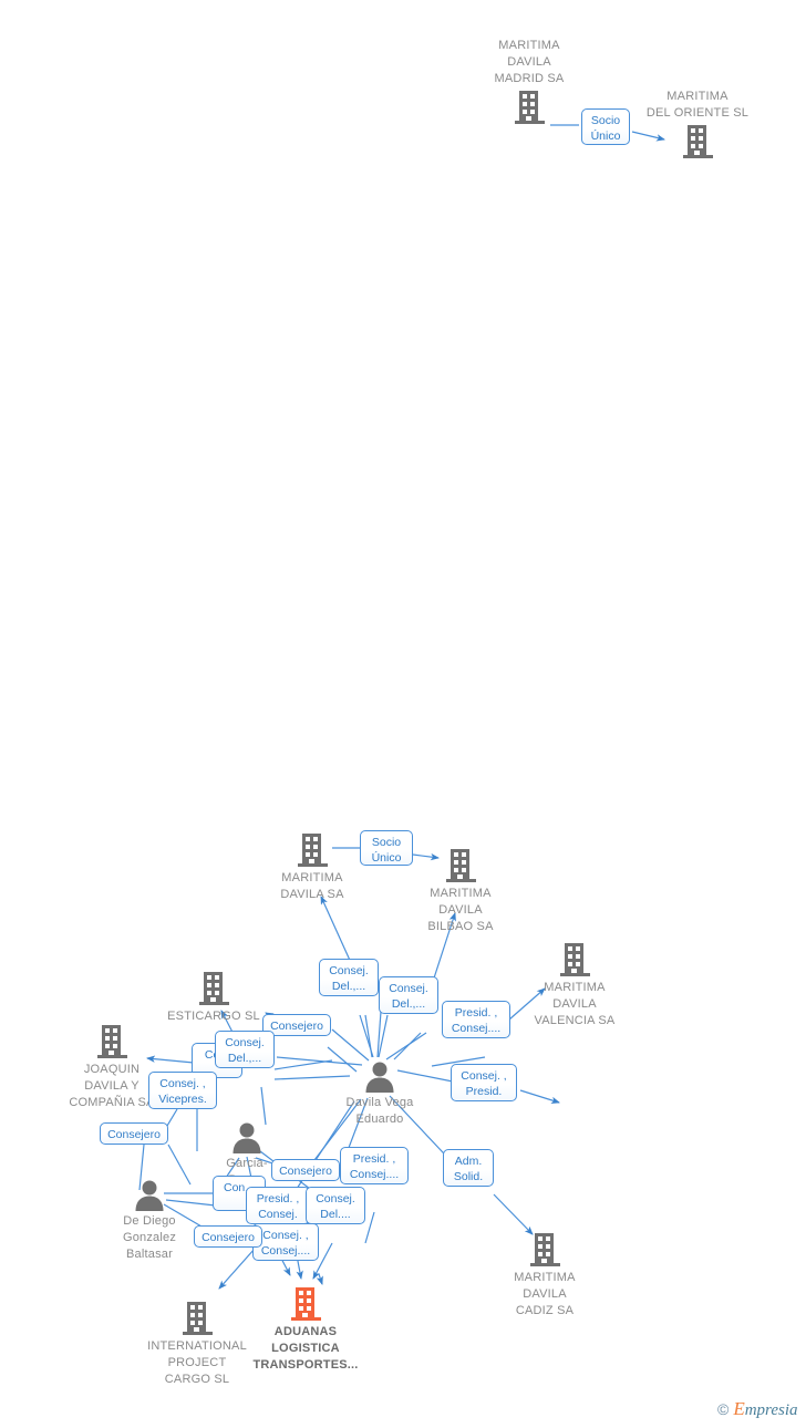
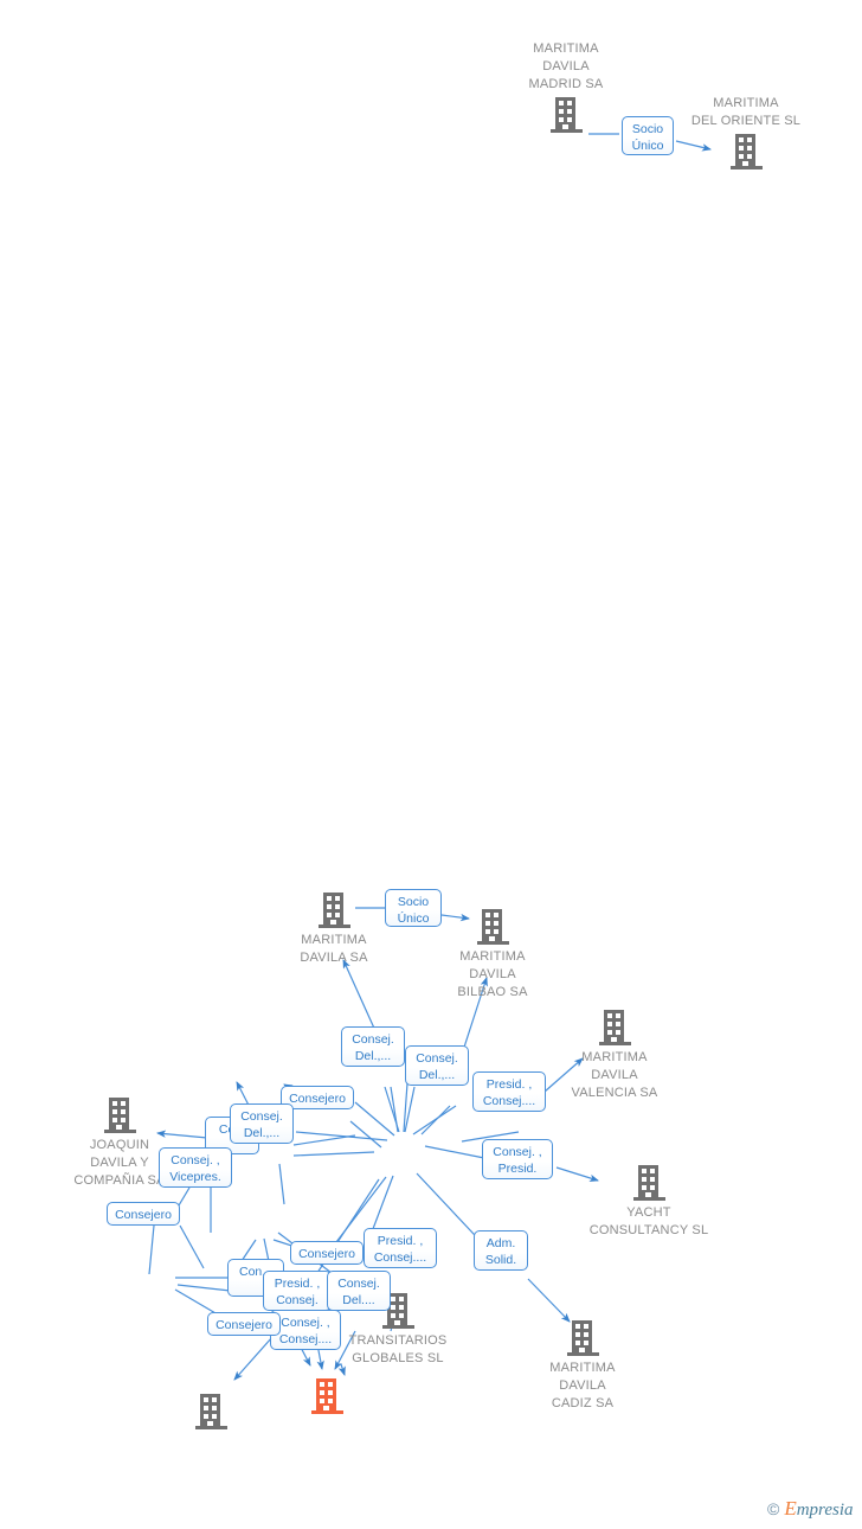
  MARITIMA
  DAVILA
  MADRID SA
  MARITIMA
  DEL ORIENTE SL
  Socio
  Único
  MARITIMA
  DAVILA SA
  MARITIMA
  DAVILA
  BILBAO SA
  MARITIMA
  DAVILA
  VALENCIA SA
- ESTICARGO SL
  JOAQUIN
  DAVILA Y
  COMPAÑIA S
+ YACHT
+ CONSULTANCY SL
+ TRANSITARIOS
+ GLOBALES SL
  MARITIMA
  DAVILA
  CADIZ SA
- INTERNATIONAL
- PROJECT
- CARGO SL
- ADUANAS
- LOGISTICA
- TRANSPORTES...
- Davila Vega
- Eduardo
- Garcia-
- De Diego
- Gonzalez
- Baltasar
  Socio
  Único
  Consej.
  Del.,...
  Consej.
  Del.,...
  Presid. ,
  Consej....
  Consejero
  Consej.
  Del.,...
  Consej. ,
  Presid.
  Consej. ,
  Vicepres.
  Consejero
  Consejero
  Presid. ,
  Consej....
  Adm.
  Solid.
  Consej. ,
  Consej....
  Presid. ,
  Consej.
  Consej.
  Del....
  Consejero
  ©
  E
  mpresia
